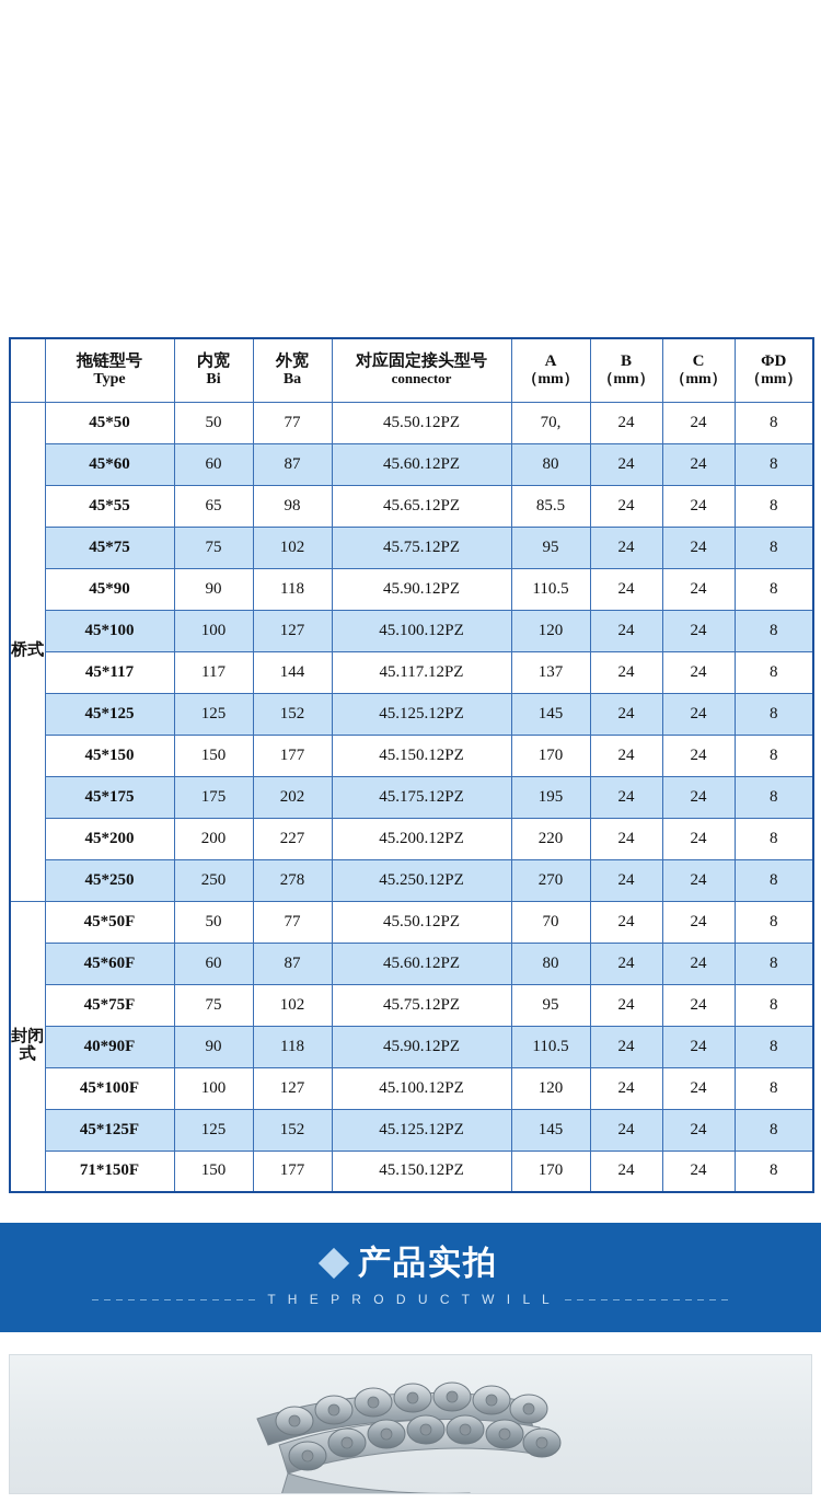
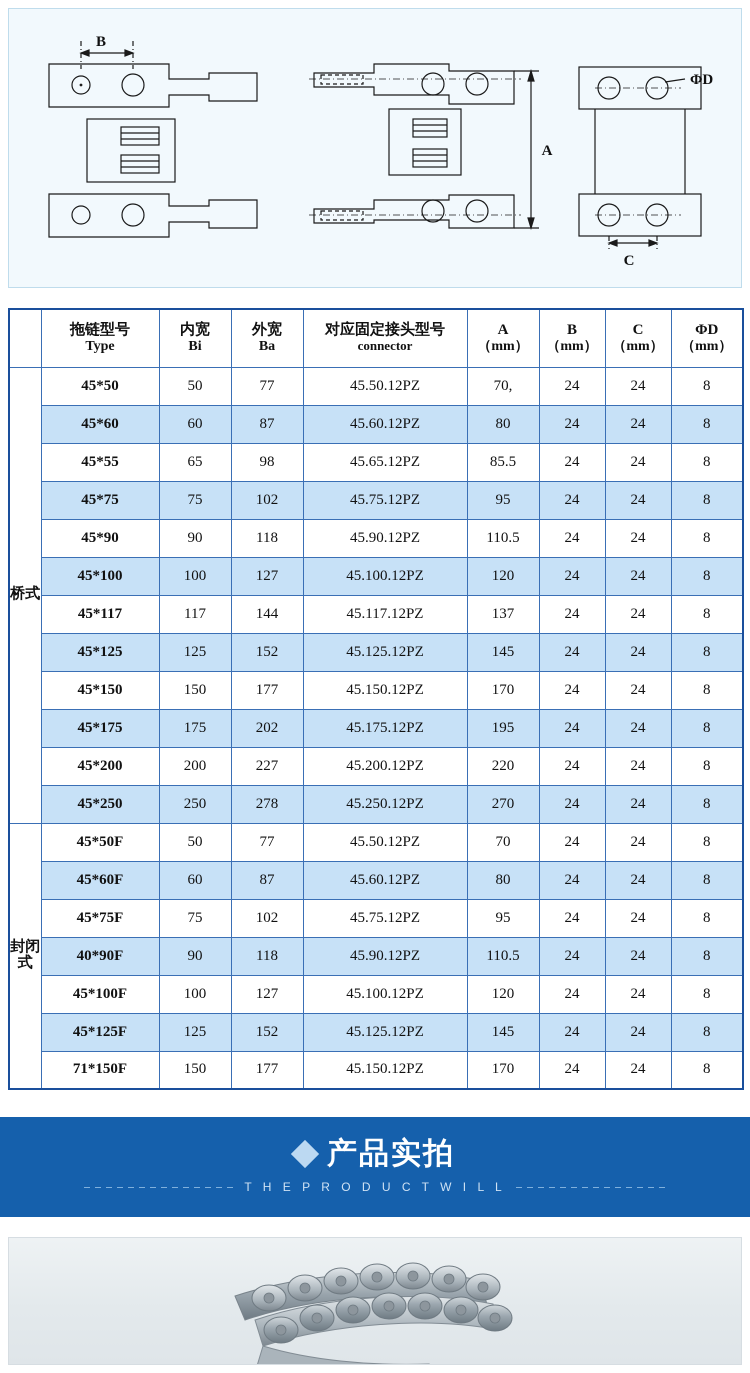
+ B
+ A
+ C
+ ΦD
  	拖链型号 Type	内宽 Bi	外宽 Ba	对应固定接头型号 connector	A （mm）	B （mm）	C （mm）	ΦD （mm）
  桥式	45*50	50	77	45.50.12PZ	70,	24	24	8
  45*60	60	87	45.60.12PZ	80	24	24	8
  45*55	65	98	45.65.12PZ	85.5	24	24	8
  45*75	75	102	45.75.12PZ	95	24	24	8
  45*90	90	118	45.90.12PZ	110.5	24	24	8
  45*100	100	127	45.100.12PZ	120	24	24	8
  45*117	117	144	45.117.12PZ	137	24	24	8
  45*125	125	152	45.125.12PZ	145	24	24	8
  45*150	150	177	45.150.12PZ	170	24	24	8
  45*175	175	202	45.175.12PZ	195	24	24	8
  45*200	200	227	45.200.12PZ	220	24	24	8
  45*250	250	278	45.250.12PZ	270	24	24	8
  封闭式	45*50F	50	77	45.50.12PZ	70	24	24	8
  45*60F	60	87	45.60.12PZ	80	24	24	8
  45*75F	75	102	45.75.12PZ	95	24	24	8
  40*90F	90	118	45.90.12PZ	110.5	24	24	8
  45*100F	100	127	45.100.12PZ	120	24	24	8
  45*125F	125	152	45.125.12PZ	145	24	24	8
  71*150F	150	177	45.150.12PZ	170	24	24	8
  产品实拍
  T H E P R O D U C T W I L L
